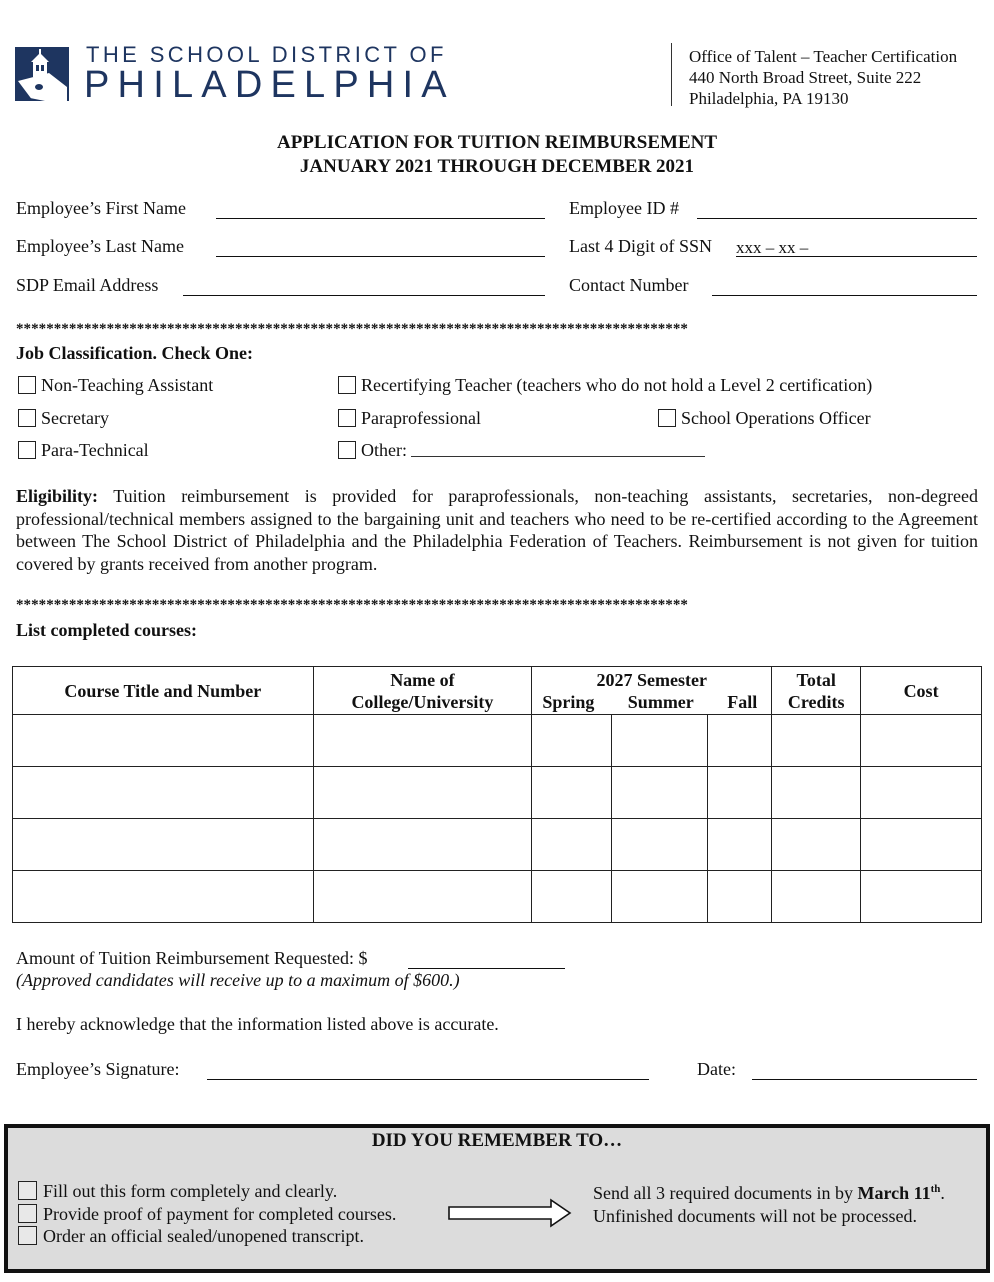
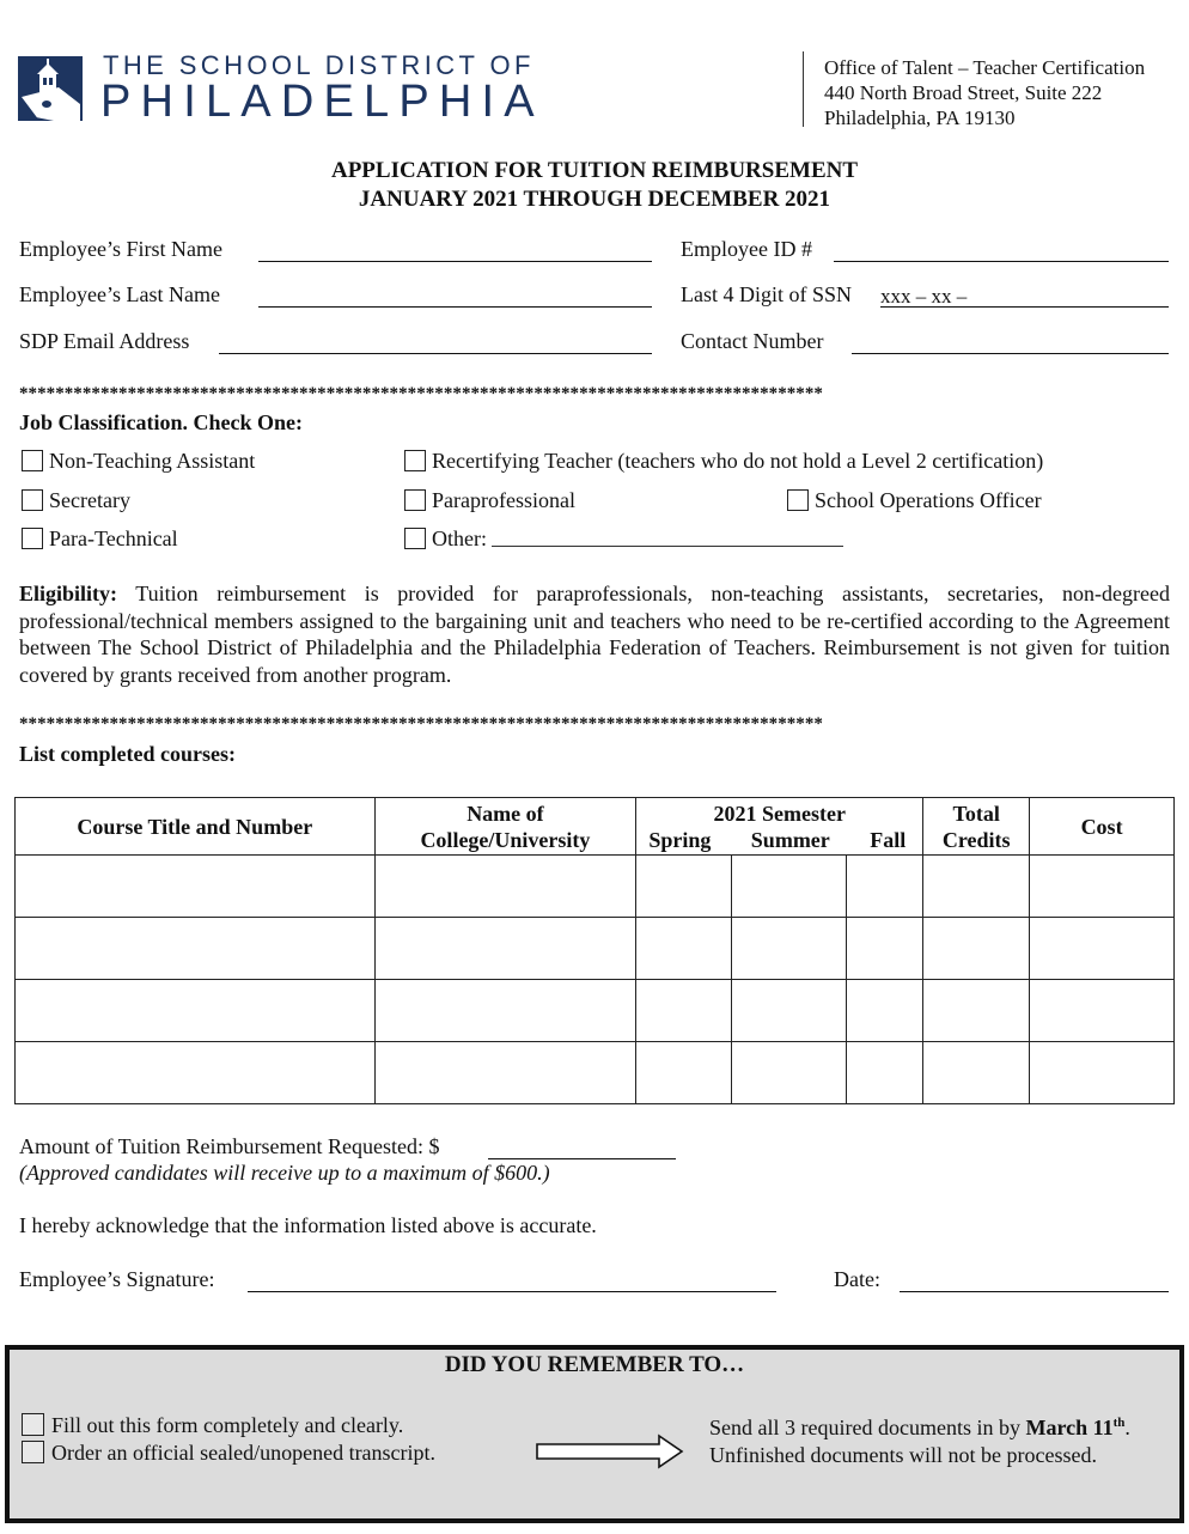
  THE SCHOOL DISTRICT OF
  PHILADELPHIA
  Office of Talent – Teacher Certification
  440 North Broad Street, Suite 222
  Philadelphia, PA 19130
  APPLICATION FOR TUITION REIMBURSEMENT
  JANUARY 2021 THROUGH DECEMBER 2021
  Employee’s First Name
  Employee’s Last Name
  SDP Email Address
  Employee ID #
  Last 4 Digit of SSN
  xxx – xx –
  Contact Number
  *****************************************************************************************
  Job Classification. Check One:
  Non-Teaching Assistant
  Recertifying Teacher (teachers who do not hold a Level 2 certification)
  Secretary
  Paraprofessional
  School Operations Officer
  Para-Technical
  Other:
  Eligibility: Tuition reimbursement is provided for paraprofessionals, non-teaching assistants, secretaries, non-degreed professional/technical members assigned to the bargaining unit and teachers who need to be re-certified according to the Agreement between The School District of Philadelphia and the Philadelphia Federation of Teachers. Reimbursement is not given for tuition covered by grants received from another program.
  *****************************************************************************************
  List completed courses:
- Course Title and Number	Name of College/University	2027 Semester Spring Summer Fall	Total Credits	Cost
+ Course Title and Number	Name of College/University	2021 Semester Spring Summer Fall	Total Credits	Cost
  Amount of Tuition Reimbursement Requested: $
  (Approved candidates will receive up to a maximum of $600.)
  I hereby acknowledge that the information listed above is accurate.
  Employee’s Signature:
  Date:
  DID YOU REMEMBER TO…
  Fill out this form completely and clearly.
- Provide proof of payment for completed courses.
  Order an official sealed/unopened transcript.
  Send all 3 required documents in by March 11th. Unfinished documents will not be processed.
